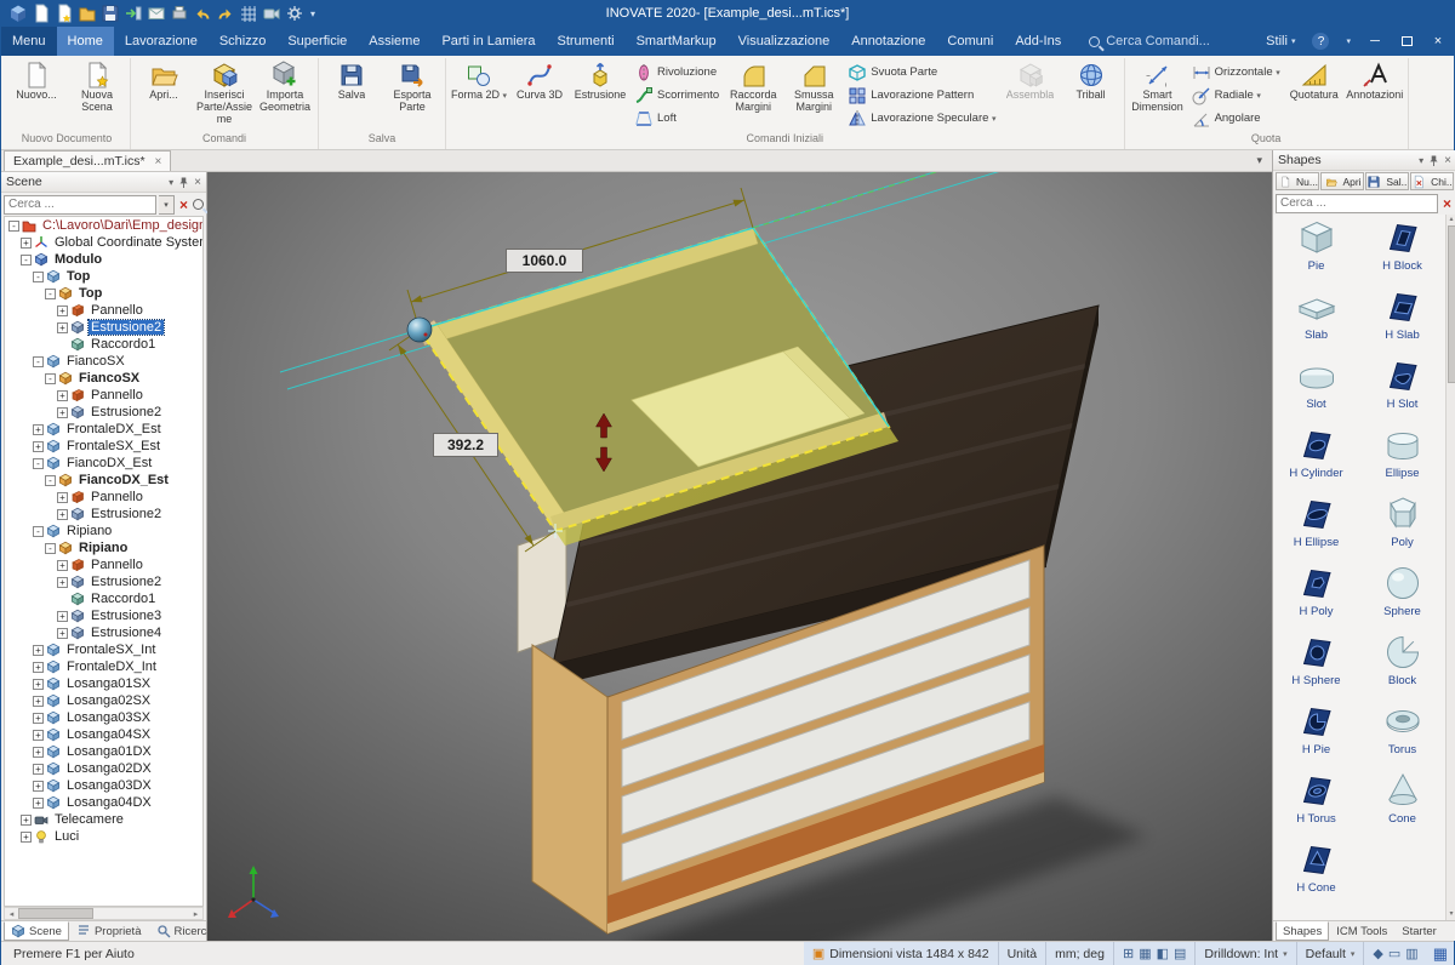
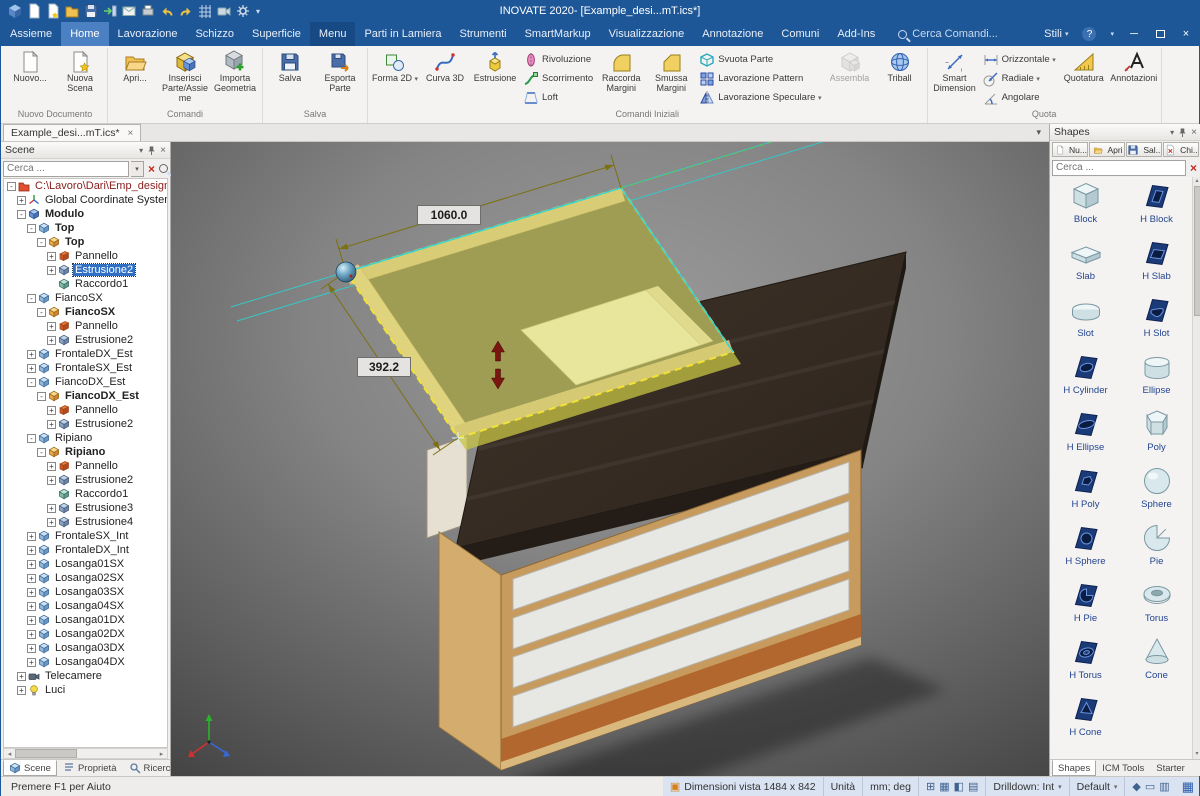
  INOVATE 2020- [Example_desi...mT.ics*]
  ▾
- Menu
+ Assieme
  Home
  Lavorazione
  Schizzo
  Superficie
- Assieme
+ Menu
  Parti in Lamiera
  Strumenti
  SmartMarkup
  Visualizzazione
  Annotazione
  Comuni
  Add-Ins
  Cerca Comandi...
  Stili
  ?
  ─
  ×
  Nuovo...
  Nuova Scena
  Nuovo Documento
  Apri...
  Inserisci Parte/Assieme
  Importa Geometria
  Comandi
  Salva
  Esporta Parte
  Salva
  Forma 2D
  Curva 3D
  Estrusione
  Rivoluzione
  Scorrimento
  Loft
  Raccorda Margini
  Smussa Margini
  Svuota Parte
  Lavorazione Pattern
  Lavorazione Speculare
  Assembla
  Triball
  Comandi Iniziali
  Smart Dimension
  Orizzontale
  Radiale
  Angolare
  Quotatura
  Annotazioni
  Quota
  Example_desi...mT.ics*
  ×
  ▾
  Scene
  ▾
  ×
  Cerca ...
  ×
  -
  C:\Lavoro\Dari\Emp_desig
  +
  Global Coordinate Syste
  -
  Modulo
  -
  Top
  -
  Top
  +
  Pannello
  +
  Estrusione2
  Raccordo1
  -
  FiancoSX
  -
  FiancoSX
  +
  Pannello
  +
  Estrusione2
  +
  FrontaleDX_Est
  +
  FrontaleSX_Est
  -
  FiancoDX_Est
  -
  FiancoDX_Est
  +
  Pannello
  +
  Estrusione2
  -
  Ripiano
  -
  Ripiano
  +
  Pannello
  +
  Estrusione2
  Raccordo1
  +
  Estrusione3
  +
  Estrusione4
  +
  FrontaleSX_Int
  +
  FrontaleDX_Int
  +
  Losanga01SX
  +
  Losanga02SX
  +
  Losanga03SX
  +
  Losanga04SX
  +
  Losanga01DX
  +
  Losanga02DX
  +
  Losanga03DX
  +
  Losanga04DX
  +
  Telecamere
  +
  Luci
  Scene
  Proprietà
  Ricerc
  1060.0
  392.2
  Shapes
  ▾
  ×
  Nu...
  Apri
  Sal..
  Chi..
  Cerca ...
  ×
- Pie
+ Block
  H Block
  Slab
  H Slab
  Slot
  H Slot
  H Cylinder
  Ellipse
  H Ellipse
  Poly
  H Poly
  Sphere
  H Sphere
- Block
+ Pie
  H Pie
  Torus
  H Torus
  Cone
  H Cone
  Shapes
  ICM Tools
  Starter
  Premere F1 per Aiuto
  ▣
  Dimensioni vista 1484 x 842
  Unità
  mm; deg
  ⊞
  ▦
  ◧
  ▤
  Drilldown: Int
  Default
  ◆
  ▭
  ▥
  ▦
